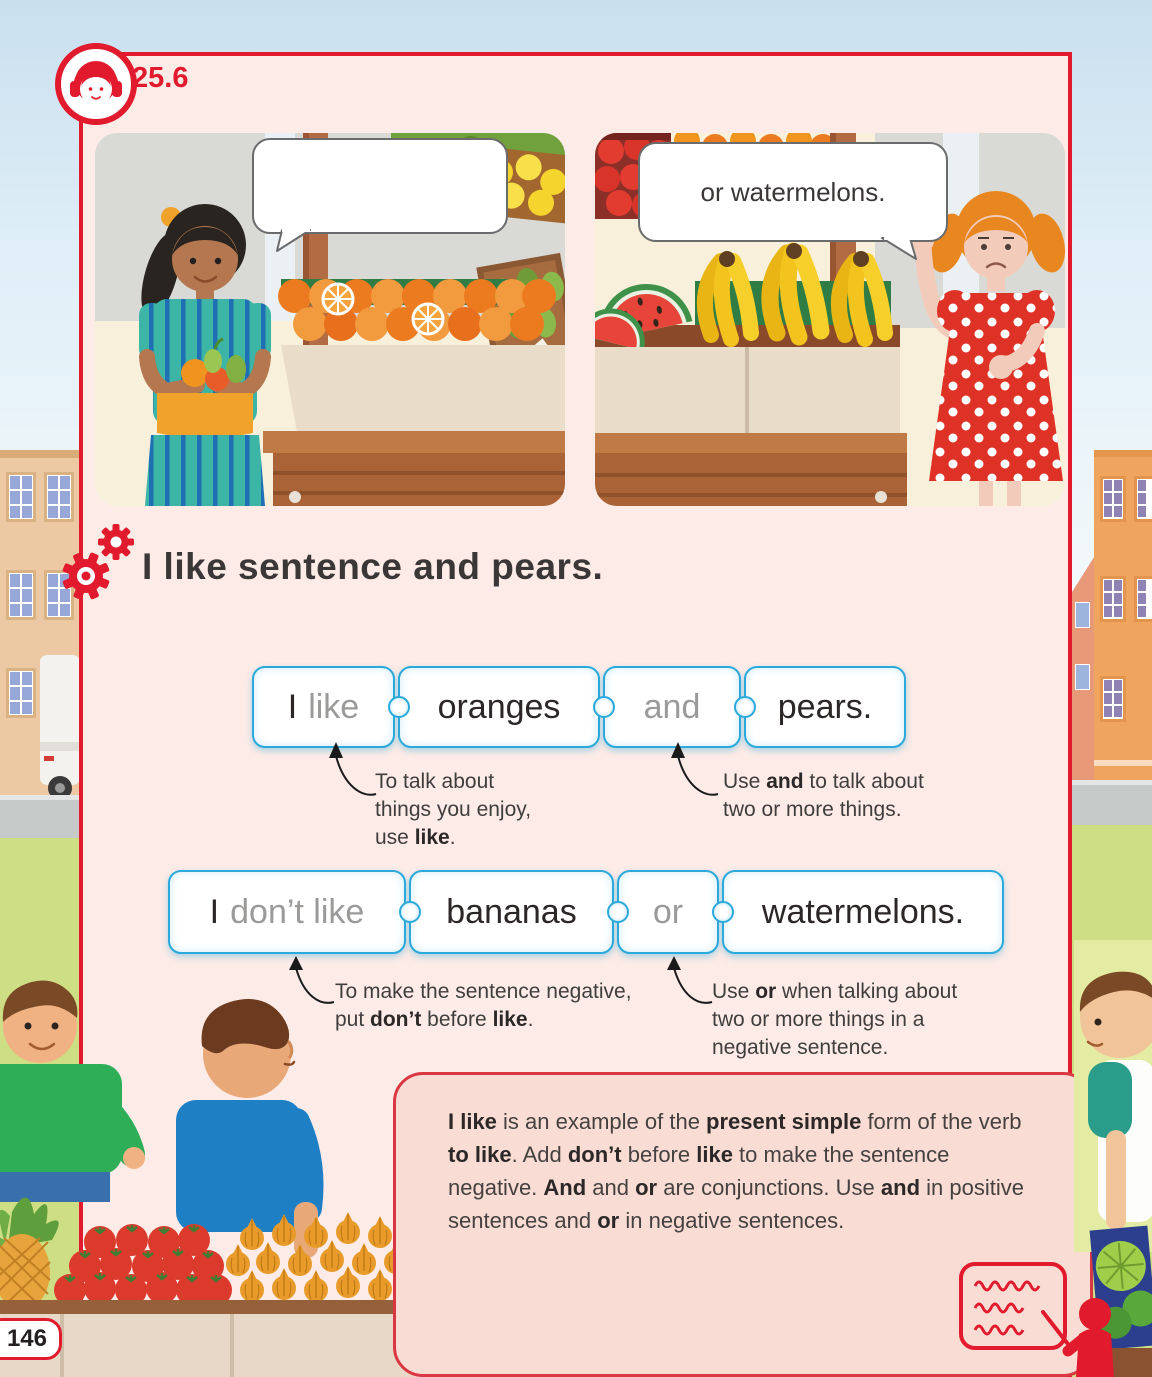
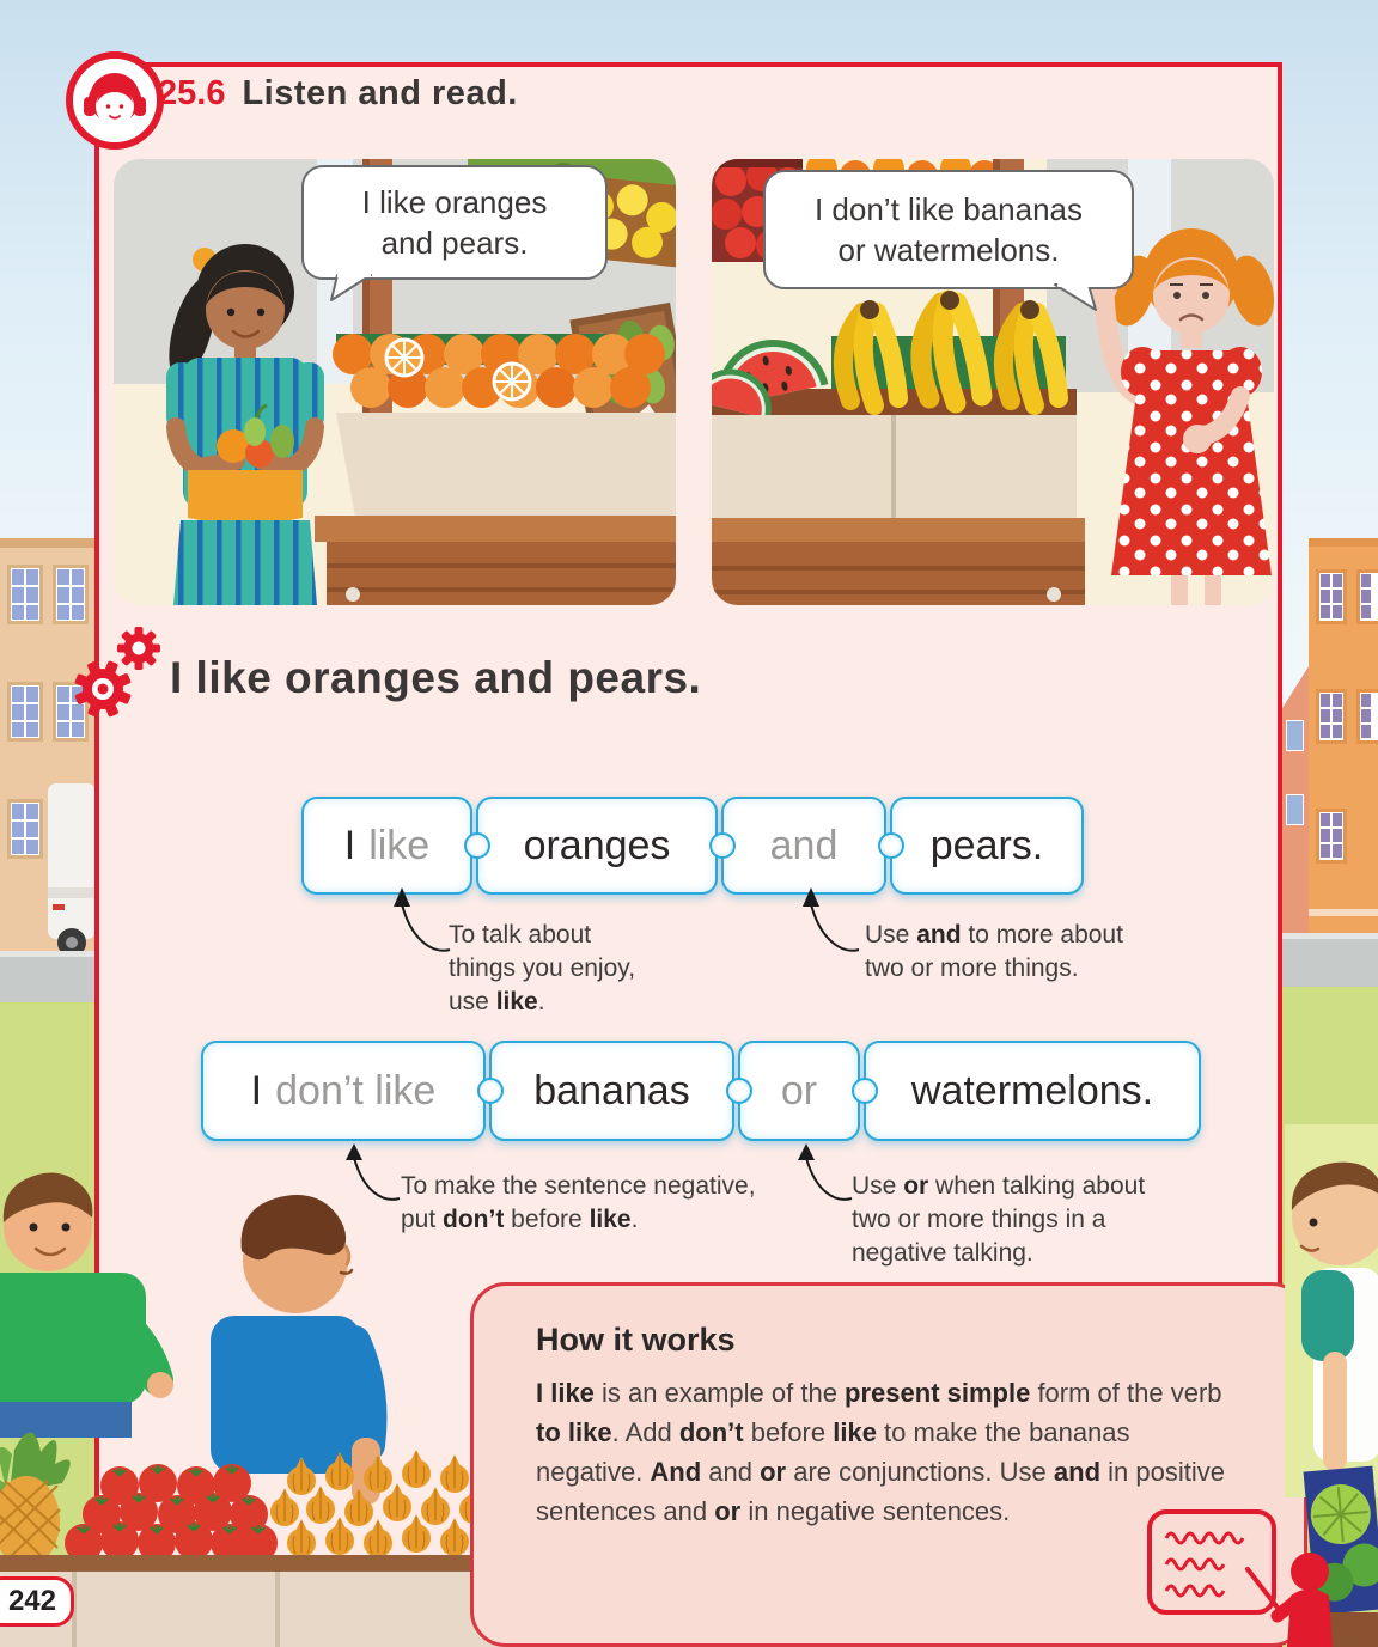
  25.6
+ Listen and read.
+ I like oranges
+ and pears.
+ I don’t like bananas
  or watermelons.
- I like sentence and pears.
+ I like oranges and pears.
  I
  like
  oranges
  and
  pears.
  To talk about things you enjoy, use like.
- Use and to talk about two or more things.
+ Use and to more about two or more things.
  I
  don’t like
  bananas
  or
  watermelons.
  To make the sentence negative, put don’t before like.
- Use or when talking about two or more things in a negative sentence.
+ Use or when talking about two or more things in a negative talking.
+ How it works
- I like is an example of the present simple form of the verb to like. Add don’t before like to make the sentence negative. And and or are conjunctions. Use and in positive sentences and or in negative sentences.
+ I like is an example of the present simple form of the verb to like. Add don’t before like to make the bananas negative. And and or are conjunctions. Use and in positive sentences and or in negative sentences.
- 146
+ 242
